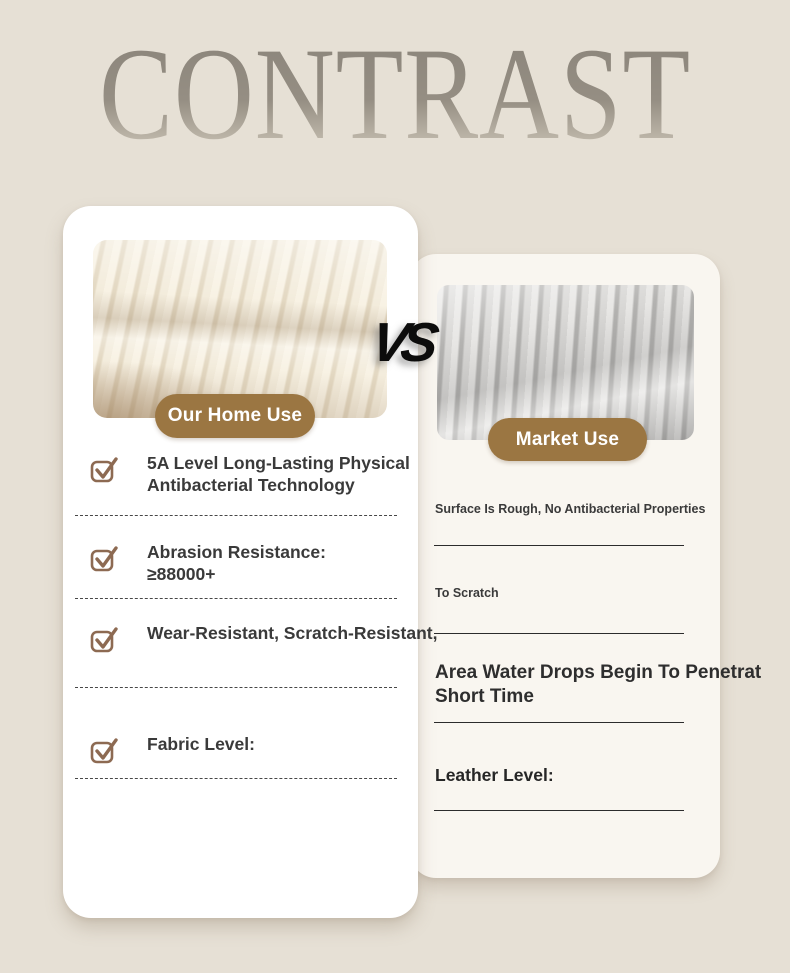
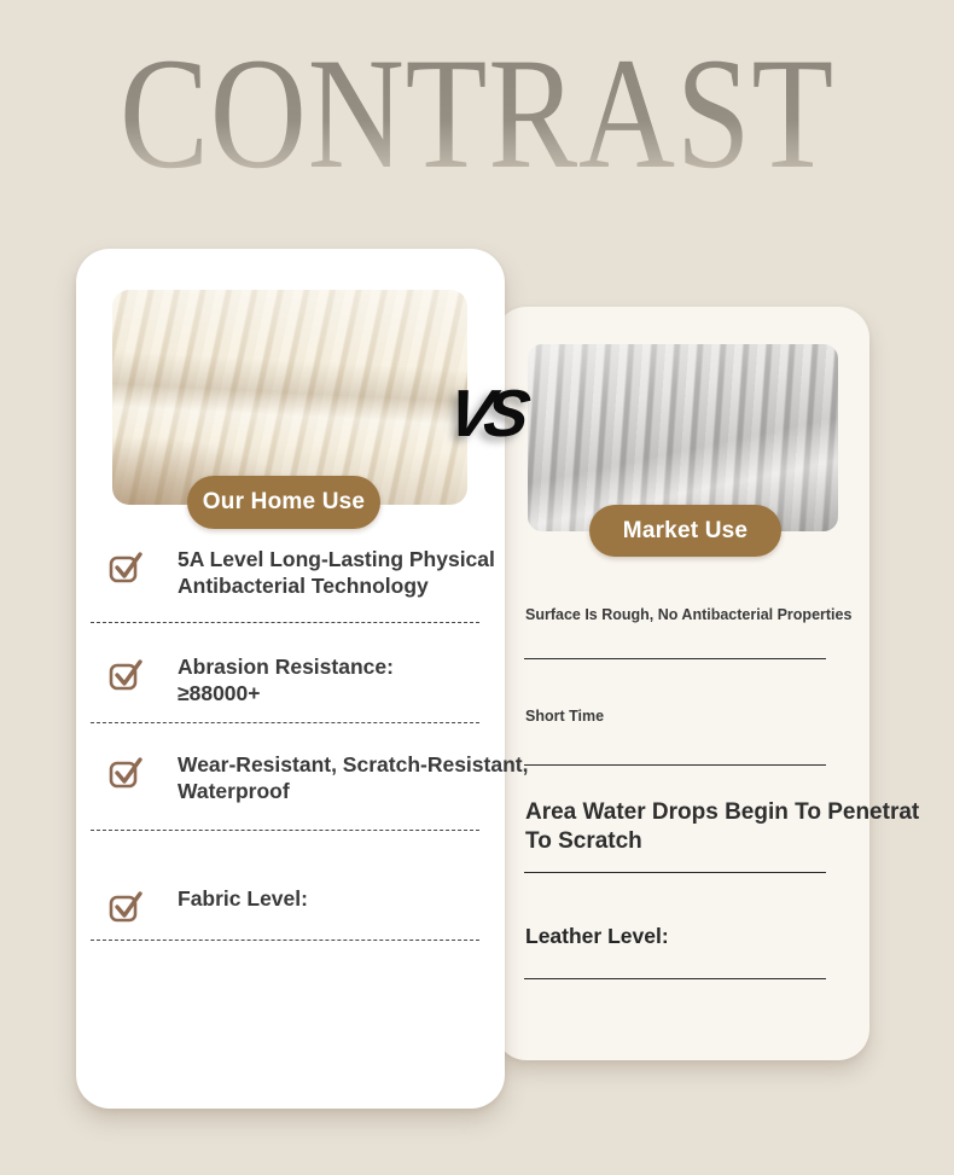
  CONTRAST
  Our Home Use
  5A Level Long-Lasting Physical
  Antibacterial Technology
  Abrasion Resistance:
  ≥88000+
  Wear-Resistant, Scratch-Resistant,
+ Waterproof
  Fabric Level:
  Market Use
  Surface Is Rough, No Antibacterial Properties
- To Scratch
+ Short Time
  Area Water Drops Begin To Penetrat
- Short Time
+ To Scratch
  Leather Level:
